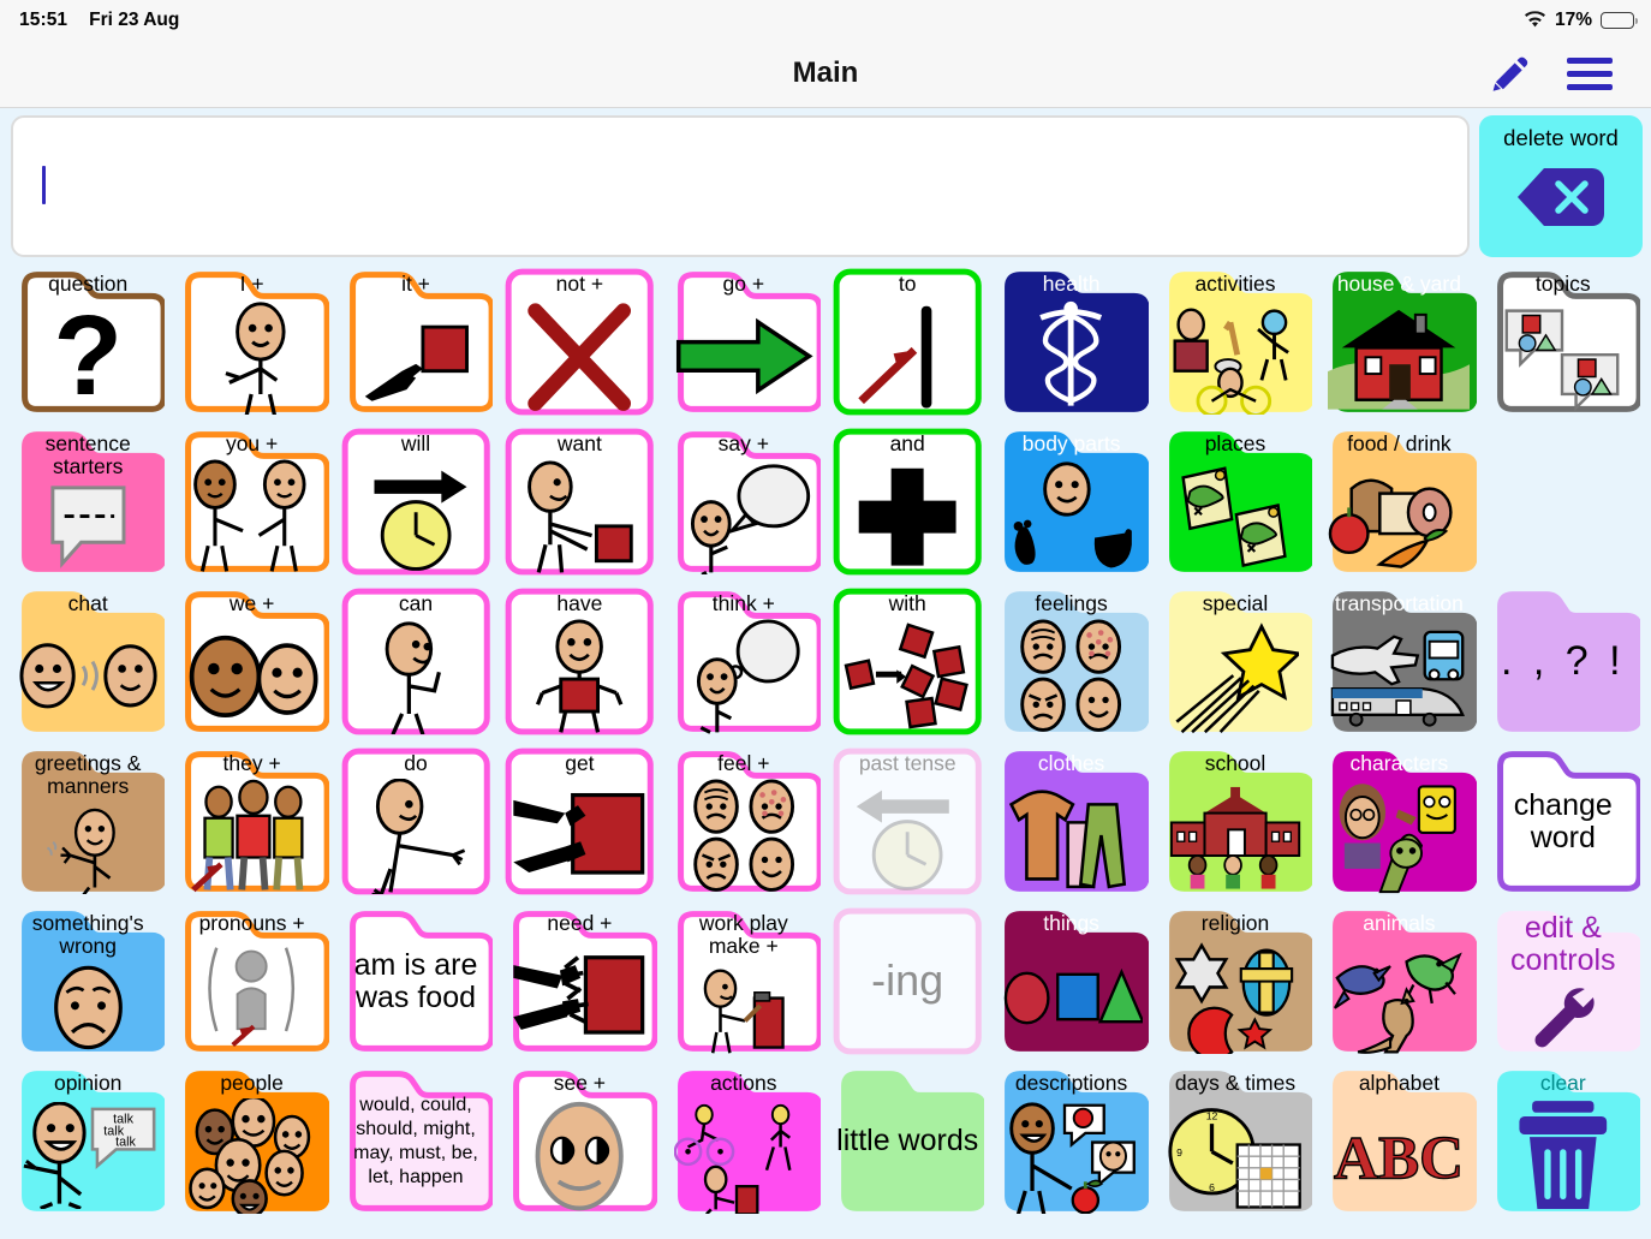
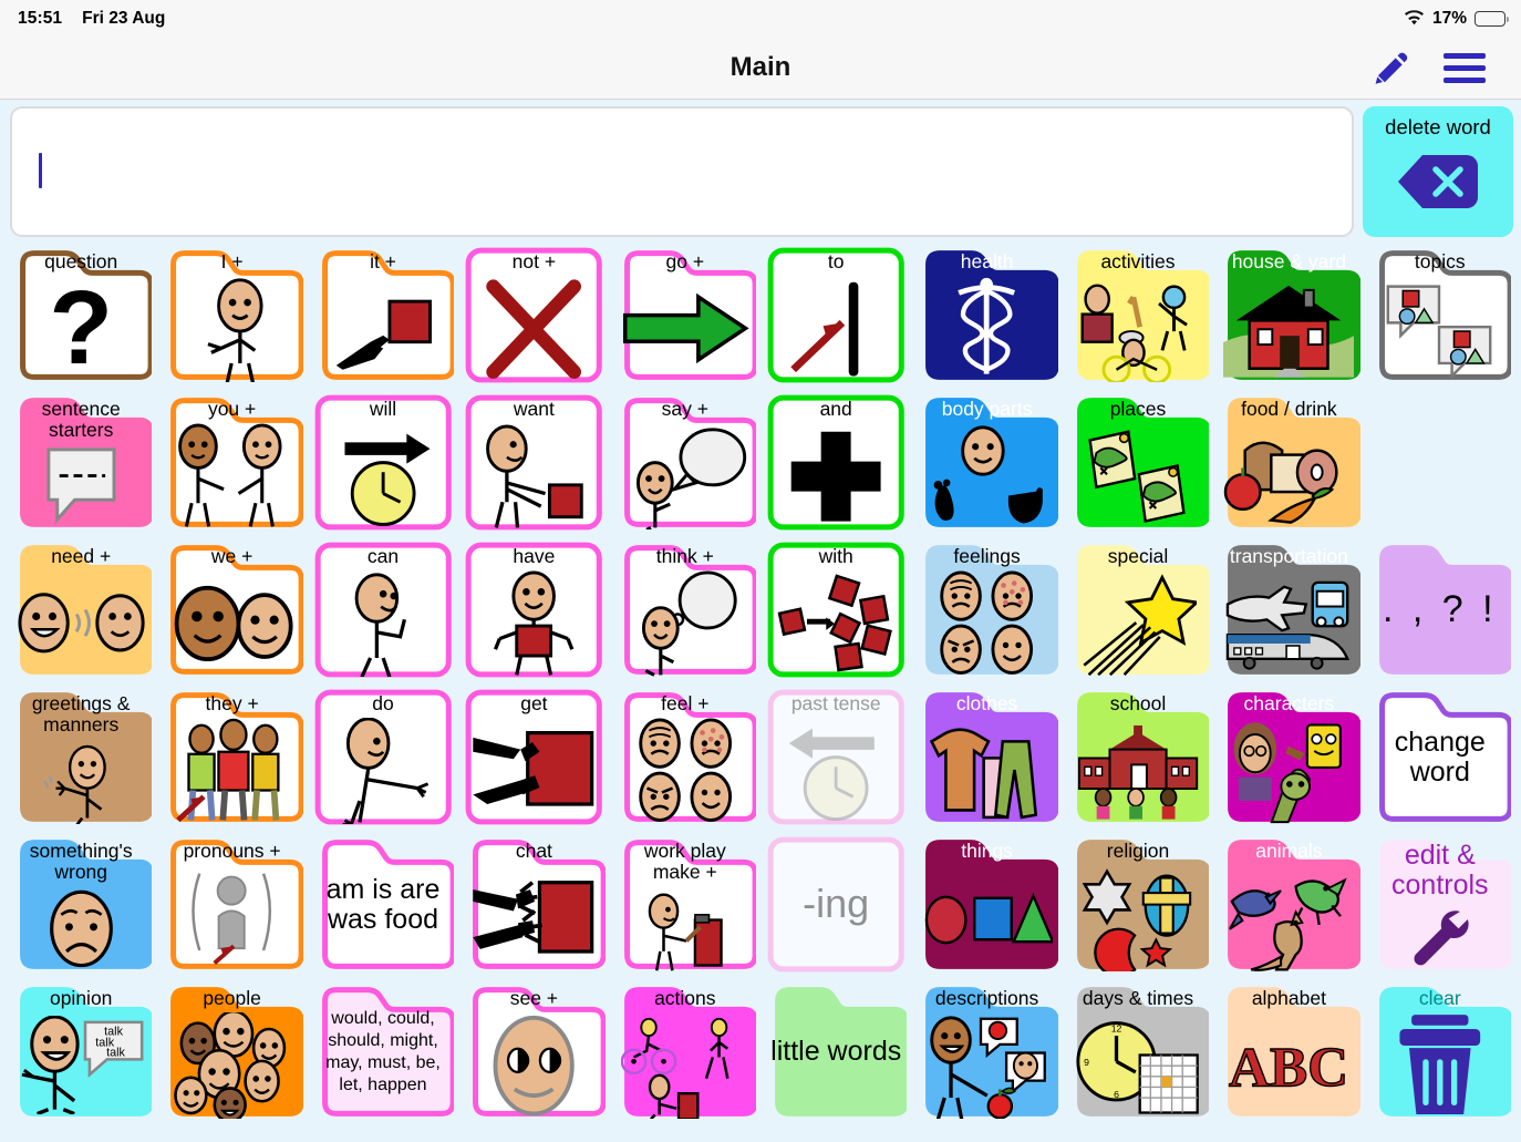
  15:51
  Fri 23 Aug
  17%
  Main
  delete word
  question
  ?
  I +
  it +
  not +
  go +
  to
  health
  activities
  house & yard
  topics
  sentence starters
  you +
  will
  want
  say +
  and
  body parts
  places
  food / drink
- chat
+ need +
  we +
  can
  have
  think +
  with
  feelings
  special
  transportation
  . , ? !
  greetings & manners
  they +
  do
  get
  feel +
  past tense
  clothes
  school
  characters
  change word
  something's wrong
  pronouns +
  am is are was food
- need +
+ chat
  work play make +
  -ing
  things
  religion
  animals
  edit & controls
  opinion
  talk
  talk
  talk
  people
  would, could, should, might, may, must, be, let, happen
  see +
  actions
  little words
  descriptions
  days & times
  12
  6
  9
  alphabet
  ABC
  clear
